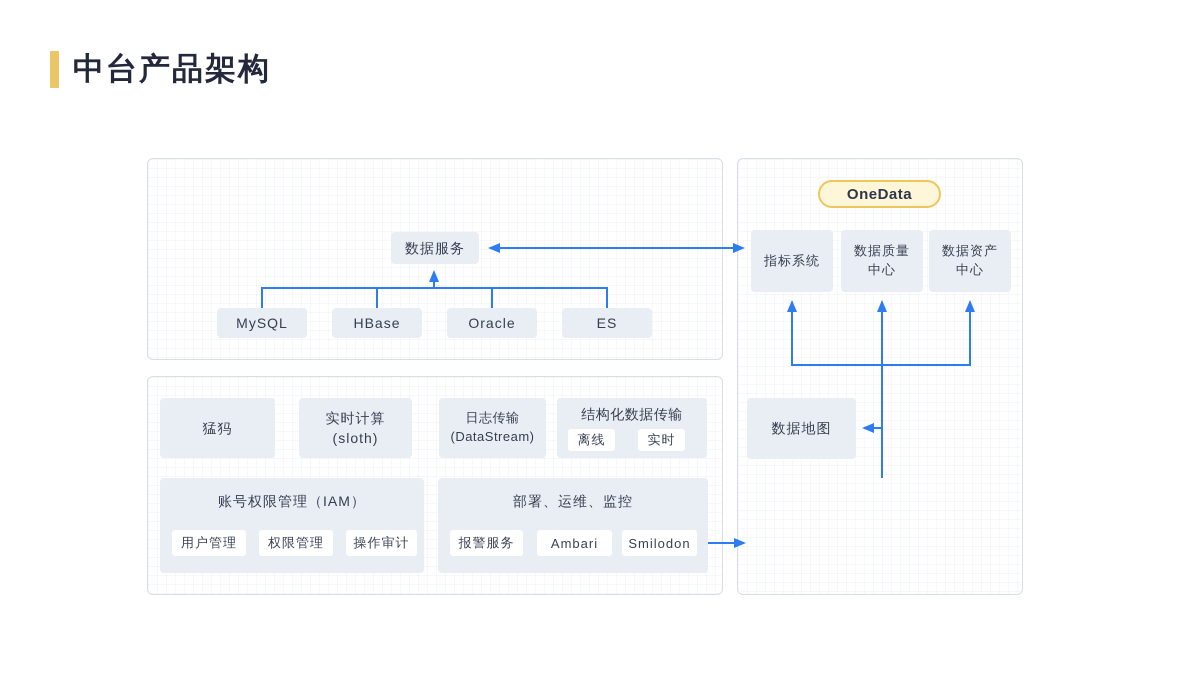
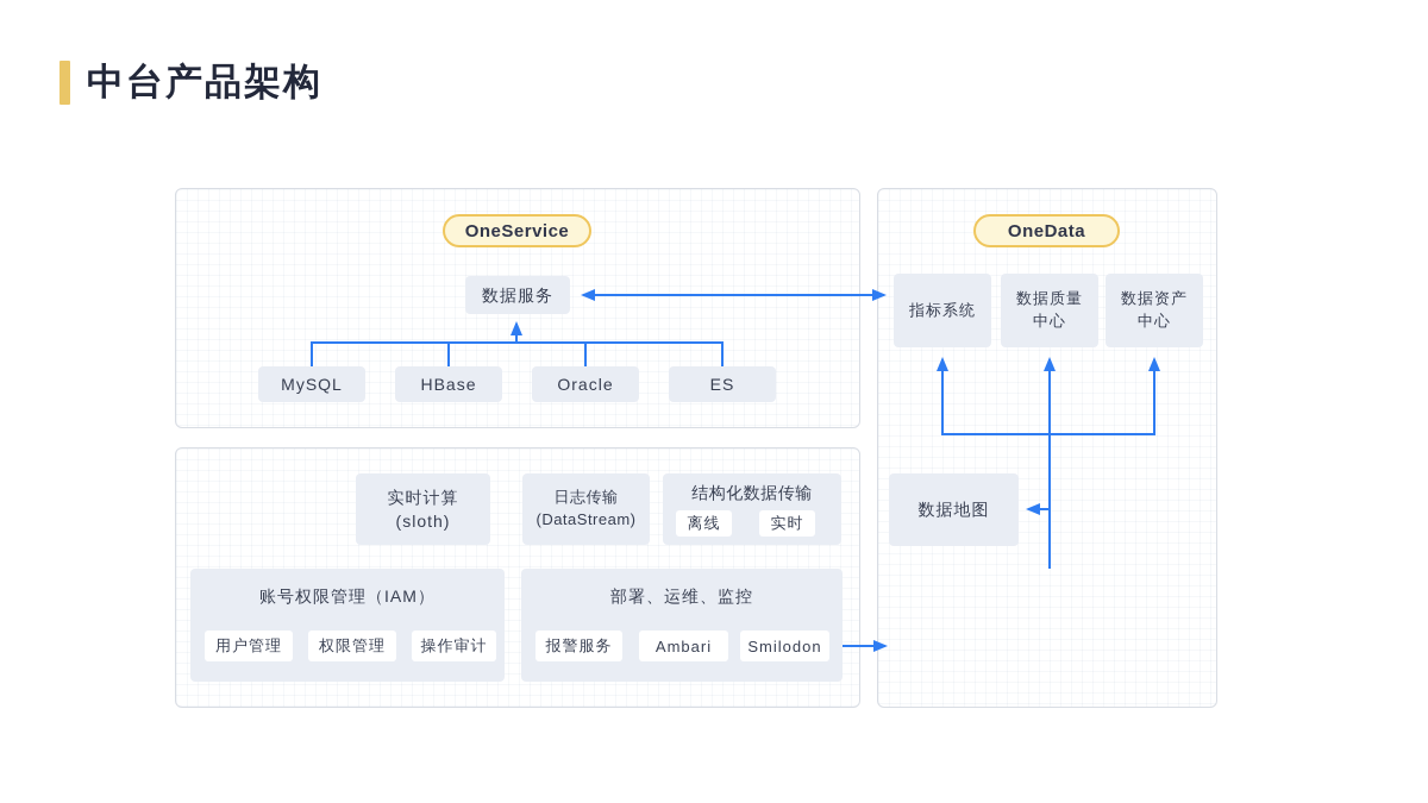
  中台产品架构
+ OneService
  数据服务
  MySQL
  HBase
  Oracle
  ES
  OneData
  指标系统
  数据质量
  中心
  数据资产
  中心
  数据地图
- 猛犸
  实时计算
  (sloth)
  日志传输
  (DataStream)
  结构化数据传输
  离线
  实时
  账号权限管理（IAM）
  用户管理
  权限管理
  操作审计
  部署、运维、监控
  报警服务
  Ambari
  Smilodon
